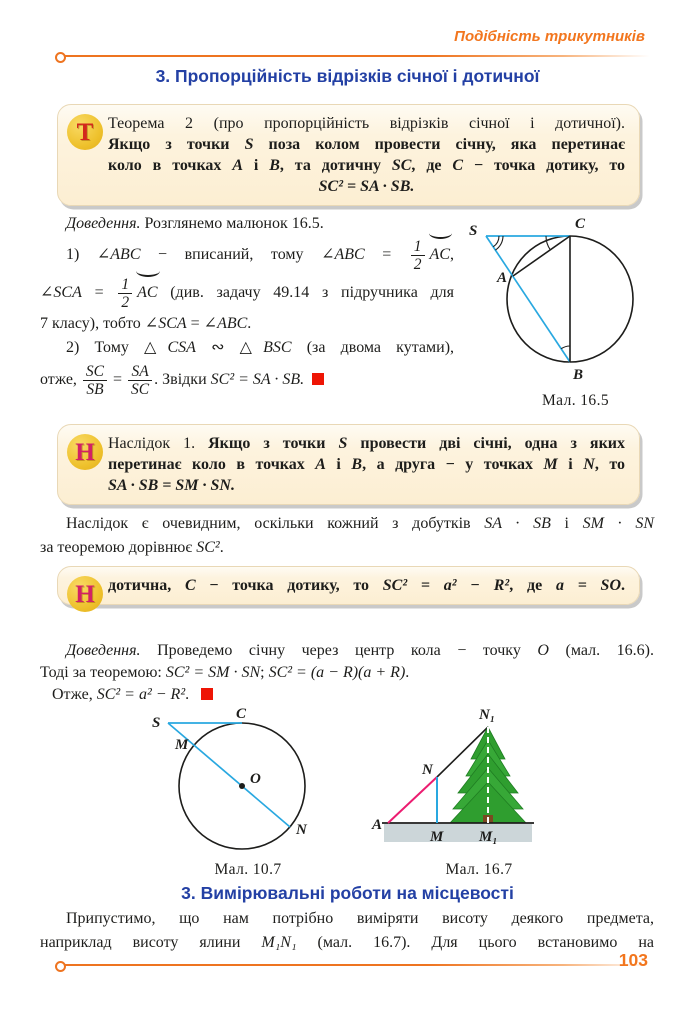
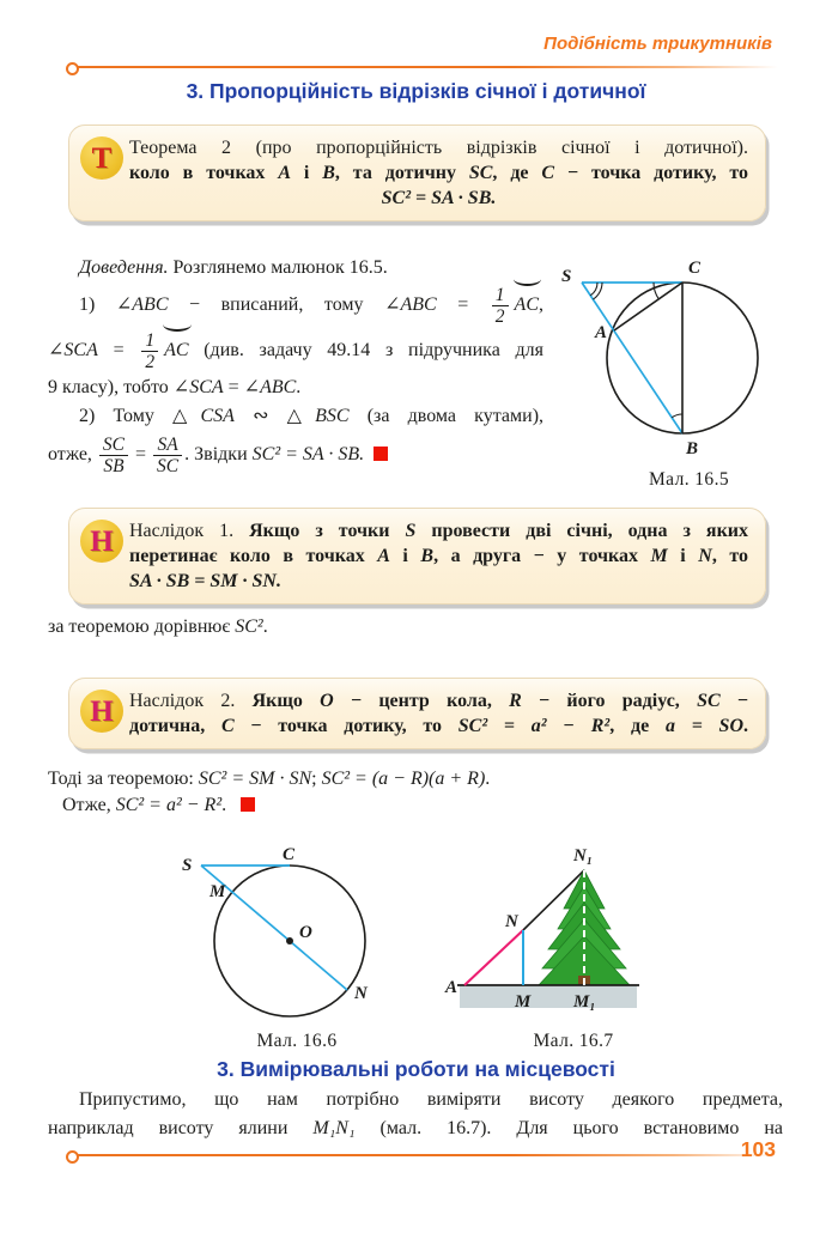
  Подібність трикутників
  3. Пропорційність відрізків січної і дотичної
  Т
  Теорема 2 (про пропорційність відрізків січної і дотичної).
- Якщо з точки S поза колом провести січну, яка перетинає
  коло в точках A і B, та дотичну SC, де C − точка дотику, то
  SC² = SA · SB.
  Доведення. Розглянемо малюнок 16.5.
  1) ∠ABC − вписаний, тому ∠ABC =
  1
  2
  AC,
  ∠SCA =
  1
  2
  AC (див. задачу 49.14 з підручника для
- 7 класу), тобто ∠SCA = ∠ABC.
+ 9 класу), тобто ∠SCA = ∠ABC.
  2) Тому △CSA ∾ △BSC (за двома кутами),
  отже,
  SC
  SB
  =
  SA
  SC
  . Звідки SC² = SA · SB.
  S
  C
  A
  B
  Мал. 16.5
  Н
  Наслідок 1. Якщо з точки S провести дві січні, одна з яких
  перетинає коло в точках A і B, а друга − у точках M і N, то
  SA · SB = SM · SN.
- Наслідок є очевидним, оскільки кожний з добутків SA · SB і SM · SN
  за теоремою дорівнює SC².
  Н
+ Наслідок 2. Якщо O − центр кола, R − його радіус, SC −
  дотична, C − точка дотику, то SC² = a² − R², де a = SO.
- Доведення. Проведемо січну через центр кола − точку O (мал. 16.6).
  Тоді за теоремою: SC² = SM · SN; SC² = (a − R)(a + R).
  Отже, SC² = a² − R².
  S
  C
  M
  O
  N
- Мал. 10.7
+ Мал. 16.6
  A
  N
  N₁
  M
  M₁
  Мал. 16.7
  3. Вимірювальні роботи на місцевості
  Припустимо, що нам потрібно виміряти висоту деякого предмета,
  наприклад висоту ялини M₁N₁ (мал. 16.7). Для цього встановимо на
  103
